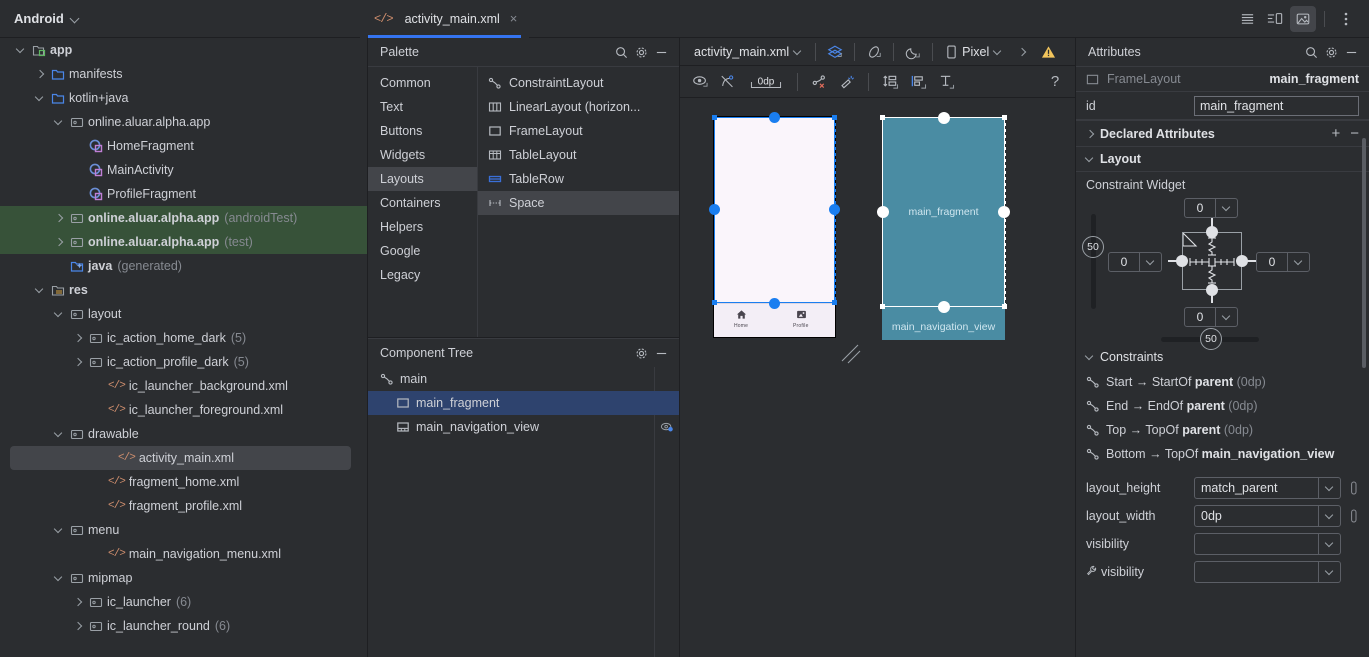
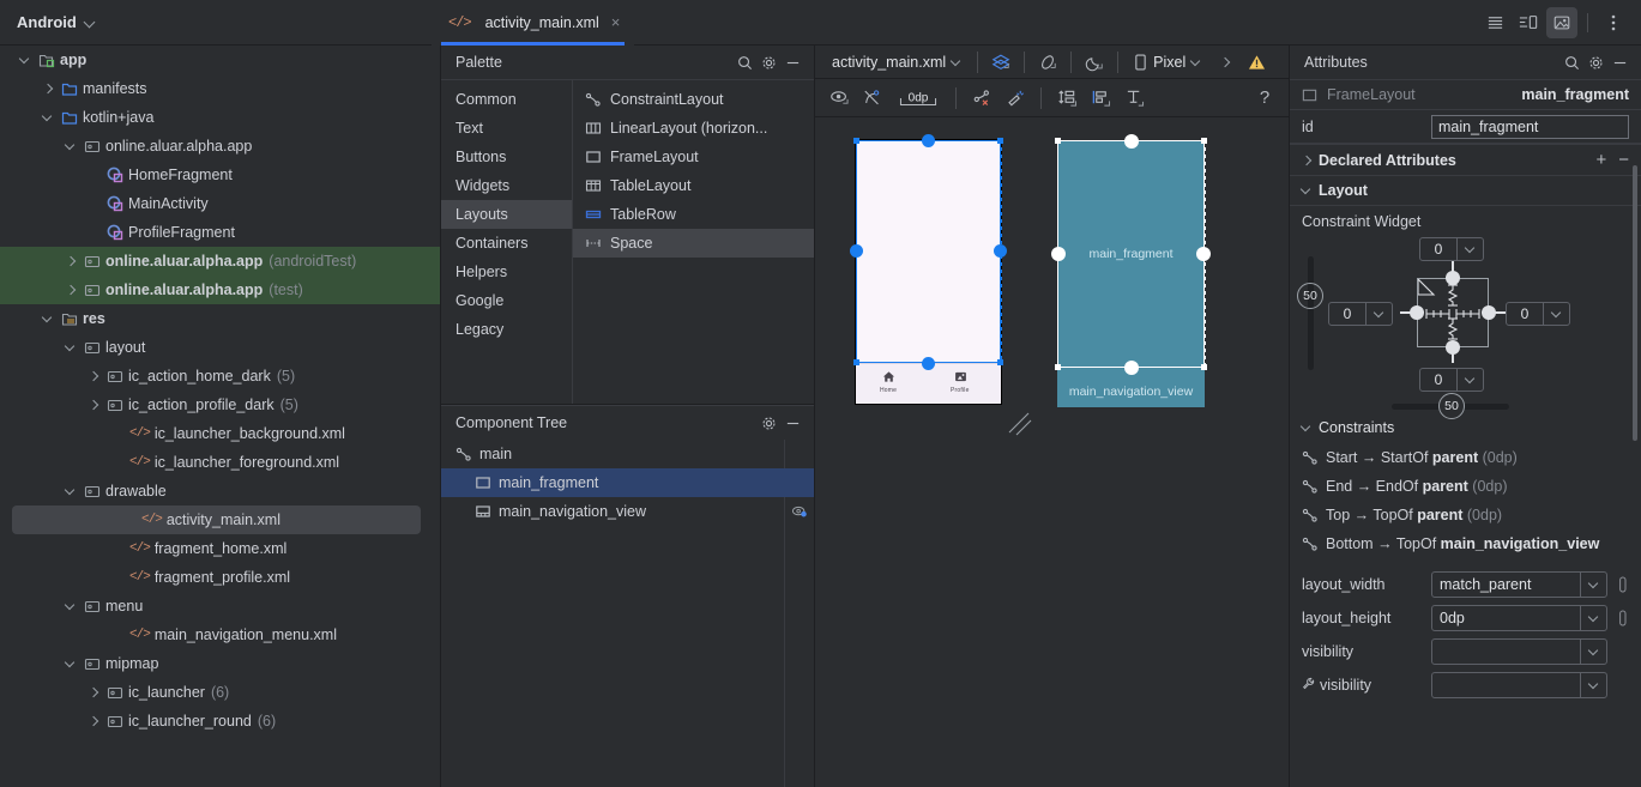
  Android
  </>
  activity_main.xml
  ×
  app
  manifests
  kotlin+java
  online.aluar.alpha.app
  HomeFragment
  MainActivity
  ProfileFragment
  online.aluar.alpha.app
  (androidTest)
  online.aluar.alpha.app
  (test)
- java
- (generated)
  res
  layout
  ic_action_home_dark
  (5)
  ic_action_profile_dark
  (5)
  </>
  ic_launcher_background.xml
  </>
  ic_launcher_foreground.xml
  drawable
  </>
  activity_main.xml
  </>
  fragment_home.xml
  </>
  fragment_profile.xml
  menu
  </>
  main_navigation_menu.xml
  mipmap
  ic_launcher
  (6)
  ic_launcher_round
  (6)
  Palette
  Common
  Text
  Buttons
  Widgets
  Layouts
  Containers
  Helpers
  Google
  Legacy
  ConstraintLayout
  LinearLayout (horizon...
  FrameLayout
  TableLayout
  TableRow
  Space
  Component Tree
  main
  main_fragment
  main_navigation_view
  activity_main.xml
  Pixel
  0dp
  ?
  main_fragment
  main_navigation_view
  Attributes
  FrameLayout
  main_fragment
  id
  main_fragment
  Declared Attributes
  +
  −
  Layout
  Constraint Widget
  50
  50
  0
  0
  0
  0
  Constraints
  Start → StartOf parent (0dp)
  End → EndOf parent (0dp)
  Top → TopOf parent (0dp)
  Bottom → TopOf main_navigation_view
- layout_height
+ layout_width
  match_parent
- layout_width
+ layout_height
  0dp
  visibility
  visibility
